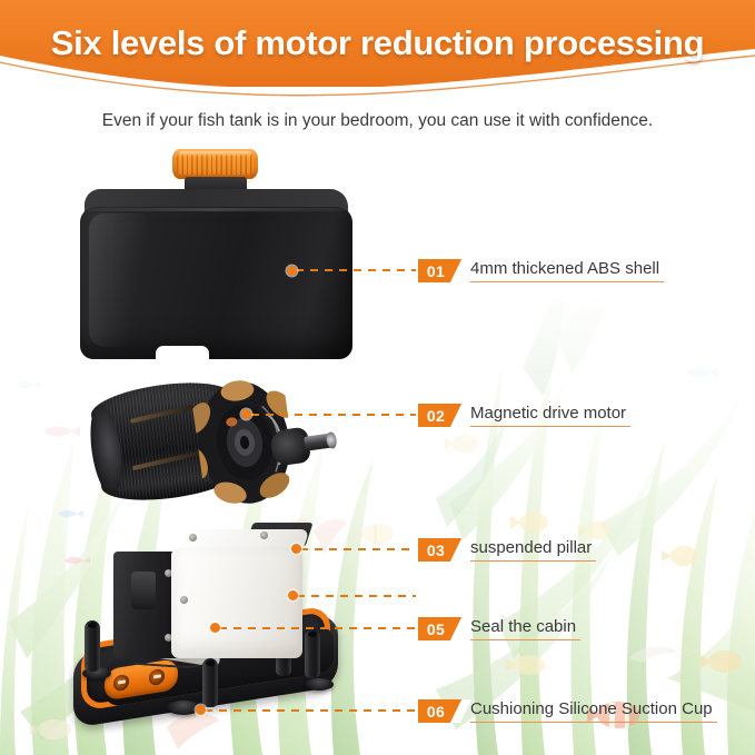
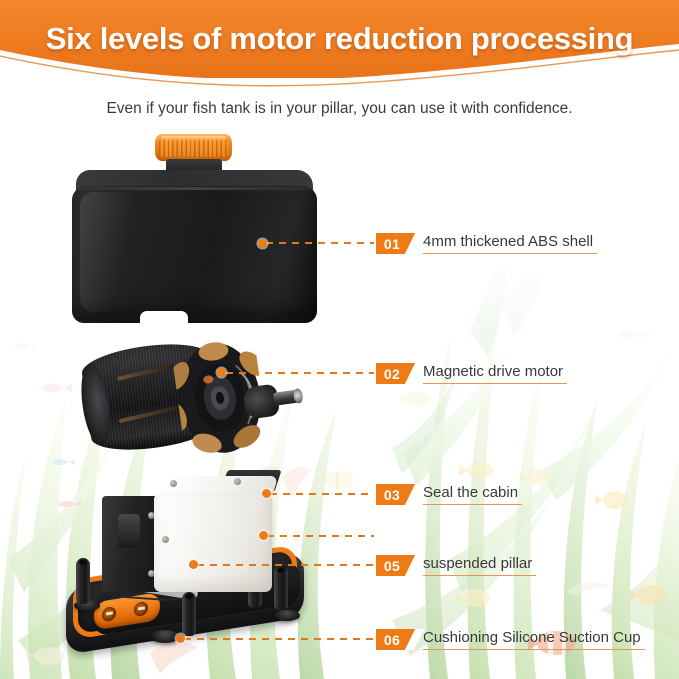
  Six levels of motor reduction processing
- Even if your fish tank is in your bedroom, you can use it with confidence.
+ Even if your fish tank is in your pillar, you can use it with confidence.
  01
  4mm thickened ABS shell
  02
  Magnetic drive motor
  03
- suspended pillar
+ Seal the cabin
  05
- Seal the cabin
+ suspended pillar
  06
  Cushioning Silicone Suction Cup
